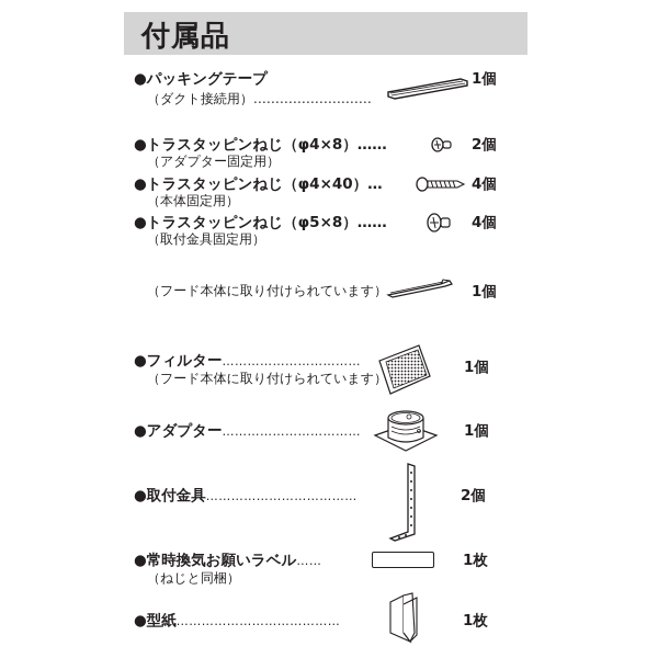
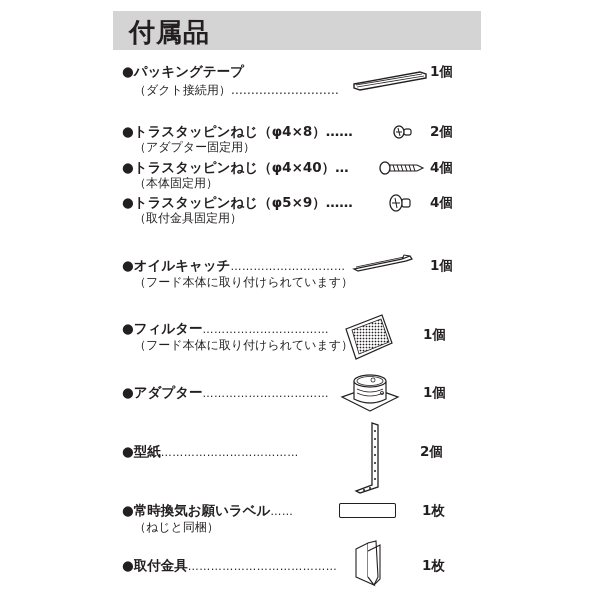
  付属品
  ●パッキングテープ
  （ダクト接続用）………………………
  1個
  ●トラスタッピンねじ（φ4×8）……
  （アダプター固定用）
  2個
  ●トラスタッピンねじ（φ4×40）…
  （本体固定用）
  4個
- ●トラスタッピンねじ（φ5×8）……
+ ●トラスタッピンねじ（φ5×9）……
  （取付金具固定用）
  4個
+ ●オイルキャッチ…………………………
  （フード本体に取り付けられています）
  1個
  ●フィルター……………………………
  （フード本体に取り付けられています）
  1個
  ●アダプター……………………………
  1個
- ●取付金具………………………………
+ ●型紙………………………………
  2個
  ●常時換気お願いラベル……
  （ねじと同梱）
  1枚
- ●型紙…………………………………
+ ●取付金具…………………………………
  1枚
